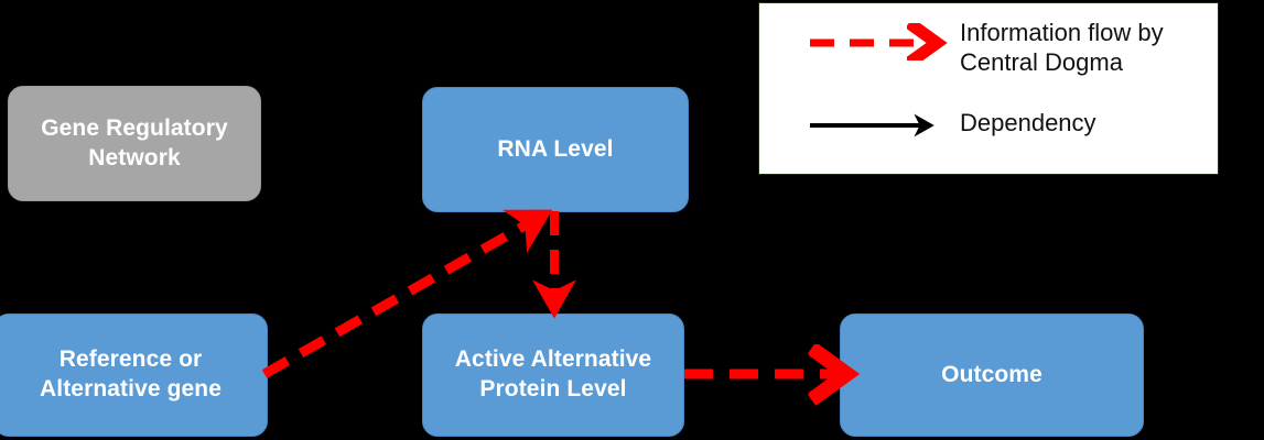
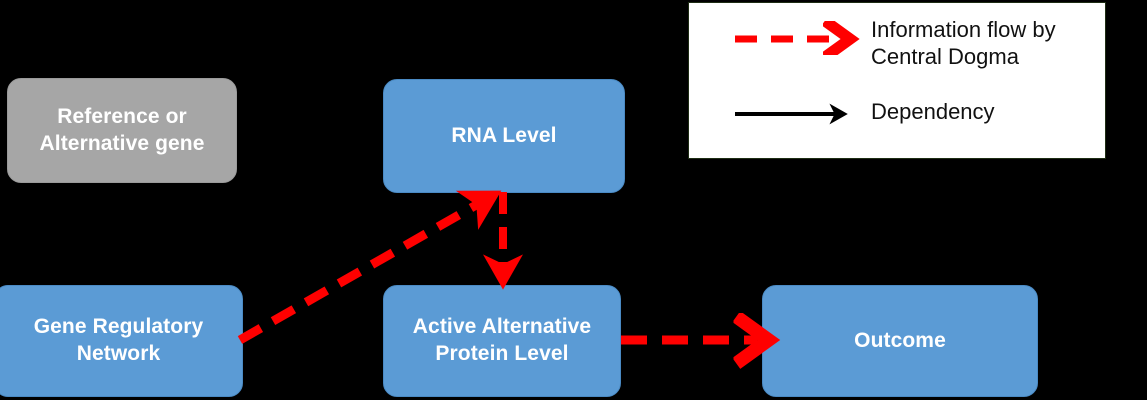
- Gene Regulatory Network
+ Reference or Alternative gene
  RNA Level
- Reference or Alternative gene
+ Gene Regulatory Network
  Active Alternative Protein Level
  Outcome
  Information flow by
  Central Dogma
  Dependency
